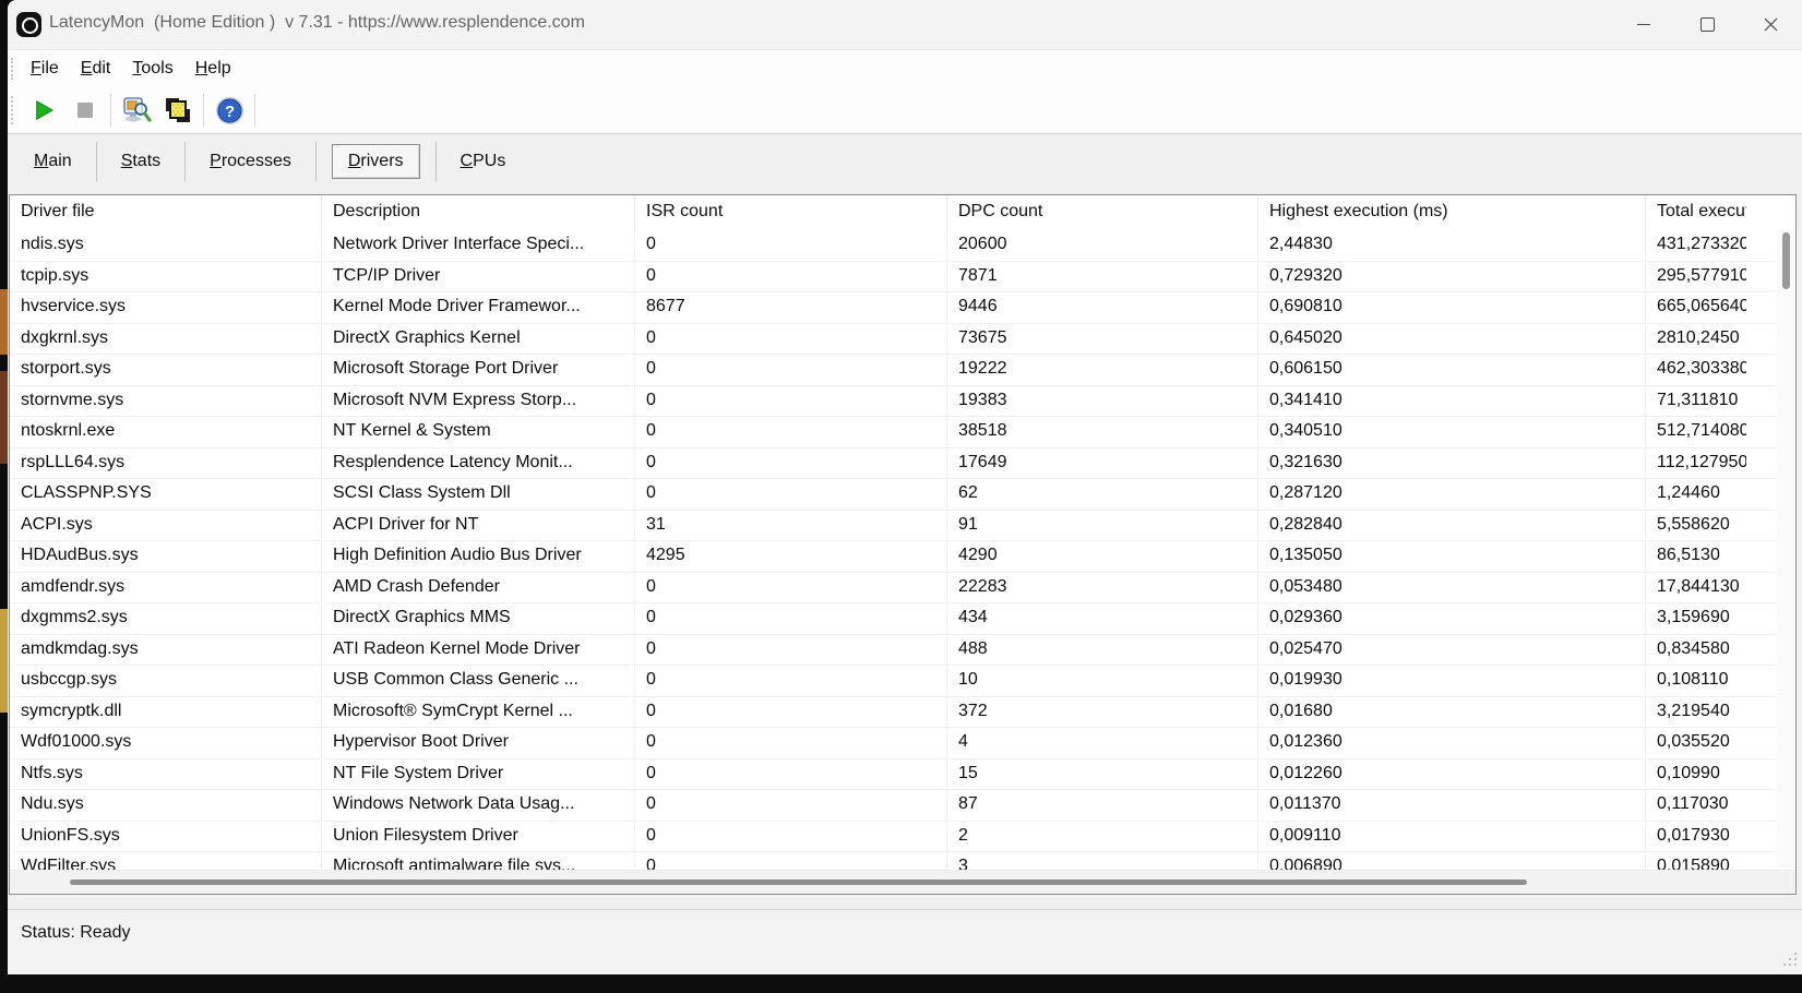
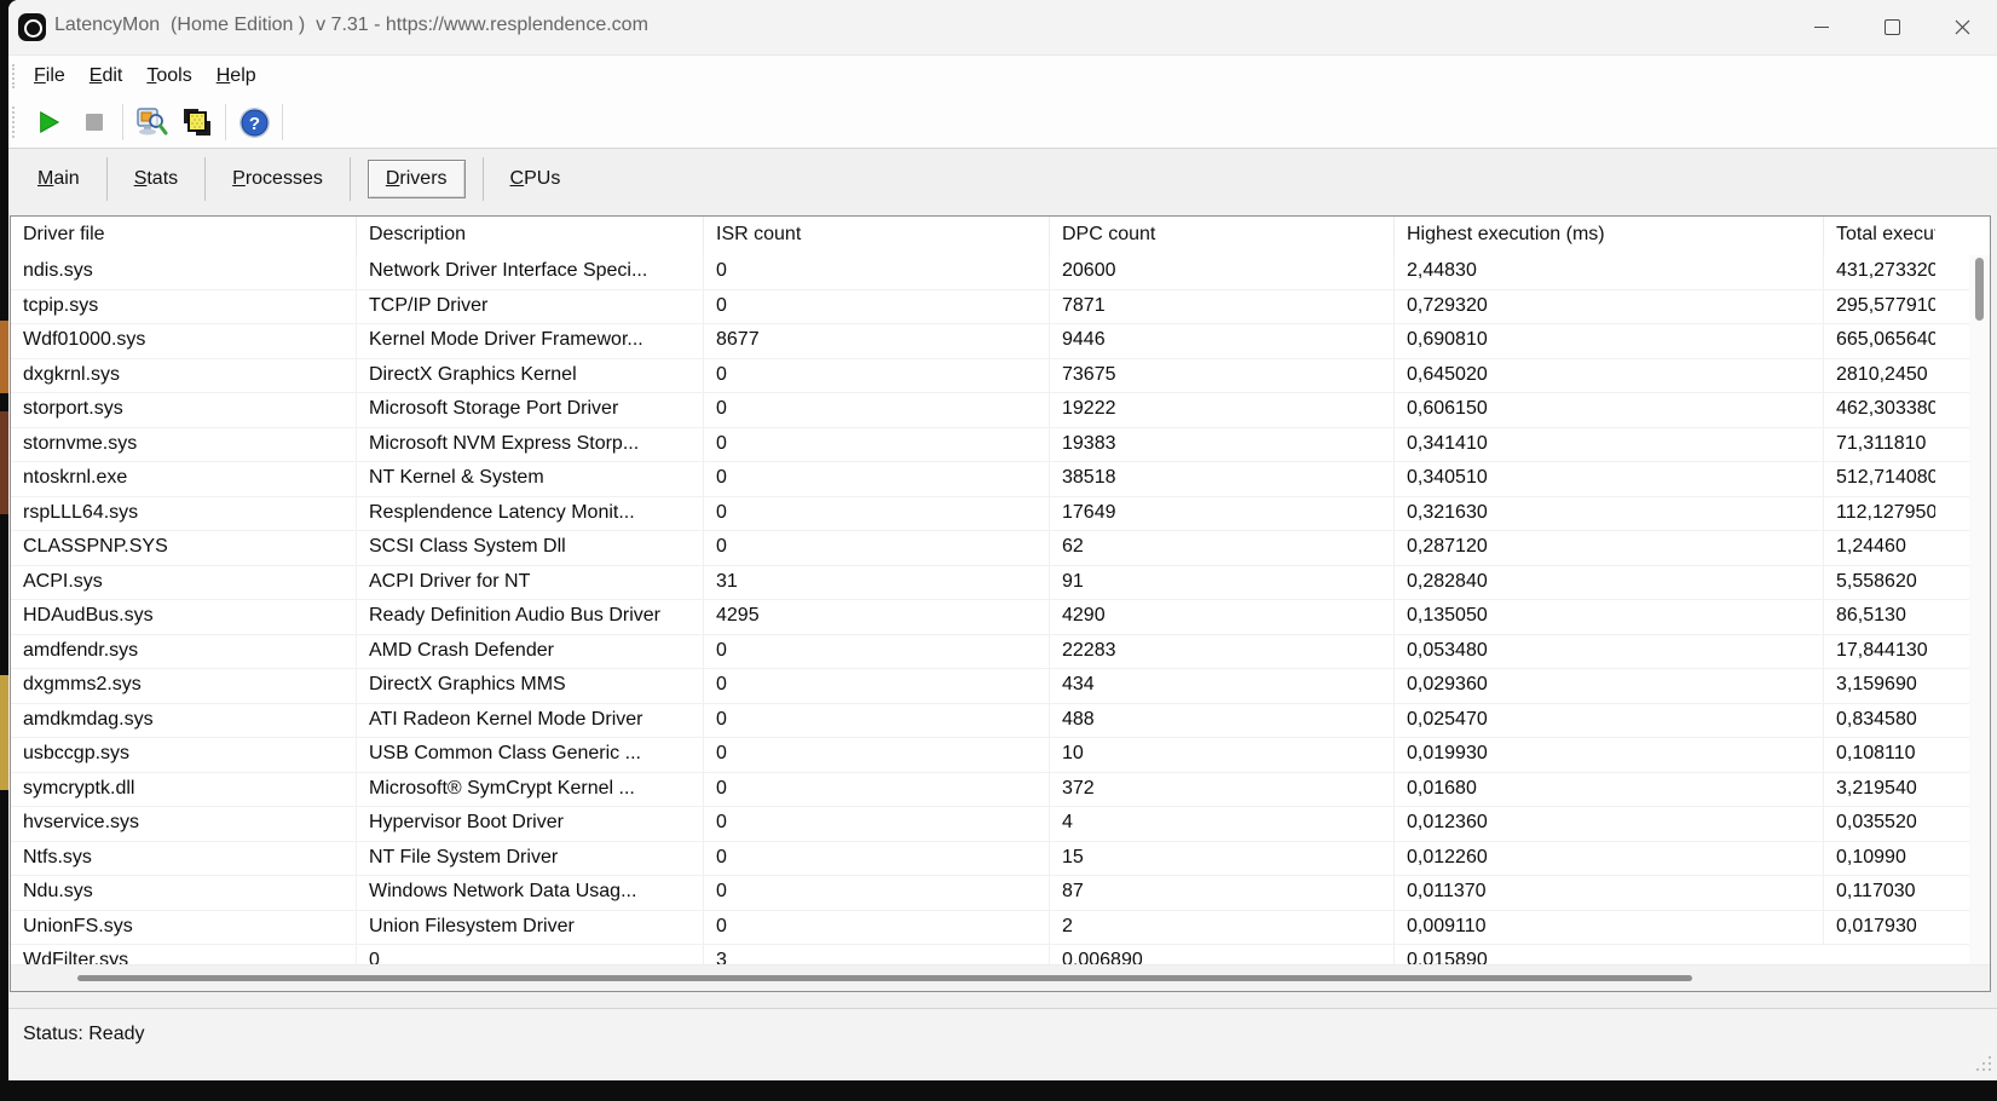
  LatencyMon (Home Edition ) v 7.31 - https://www.resplendence.com
  File
  Edit
  Tools
  Help
  ?
  Main
  Stats
  Processes
  Drivers
  CPUs
  Driver file
  Description
  ISR count
  DPC count
  Highest execution (ms)
  ndis.sys
  Network Driver Interface Speci...
  0
  20600
  2,44830
  431,273320
  tcpip.sys
  TCP/IP Driver
  0
  7871
  0,729320
  295,577910
- hvservice.sys
+ Wdf01000.sys
  Kernel Mode Driver Framewor...
  8677
  9446
  0,690810
  665,065640
  dxgkrnl.sys
  DirectX Graphics Kernel
  0
  73675
  0,645020
  2810,2450
  storport.sys
  Microsoft Storage Port Driver
  0
  19222
  0,606150
  462,303380
  stornvme.sys
  Microsoft NVM Express Storp...
  0
  19383
  0,341410
  71,311810
  ntoskrnl.exe
  NT Kernel & System
  0
  38518
  0,340510
  512,714080
  rspLLL64.sys
  Resplendence Latency Monit...
  0
  17649
  0,321630
  112,127950
  CLASSPNP.SYS
  SCSI Class System Dll
  0
  62
  0,287120
  1,24460
  ACPI.sys
  ACPI Driver for NT
  31
  91
  0,282840
  5,558620
  HDAudBus.sys
- High Definition Audio Bus Driver
+ Ready Definition Audio Bus Driver
  4295
  4290
  0,135050
  86,5130
  amdfendr.sys
  AMD Crash Defender
  0
  22283
  0,053480
  17,844130
  dxgmms2.sys
  DirectX Graphics MMS
  0
  434
  0,029360
  3,159690
  amdkmdag.sys
  ATI Radeon Kernel Mode Driver
  0
  488
  0,025470
  0,834580
  usbccgp.sys
  USB Common Class Generic ...
  0
  10
  0,019930
  0,108110
  symcryptk.dll
  Microsoft® SymCrypt Kernel ...
  0
  372
  0,01680
  3,219540
- Wdf01000.sys
+ hvservice.sys
  Hypervisor Boot Driver
  0
  4
  0,012360
  0,035520
  Ntfs.sys
  NT File System Driver
  0
  15
  0,012260
  0,10990
  Ndu.sys
  Windows Network Data Usag...
  0
  87
  0,011370
  0,117030
  UnionFS.sys
  Union Filesystem Driver
  0
  2
  0,009110
  0,017930
  WdFilter.sys
- Microsoft antimalware file sys...
  0
  3
  0,006890
  0,015890
  Status: Ready
